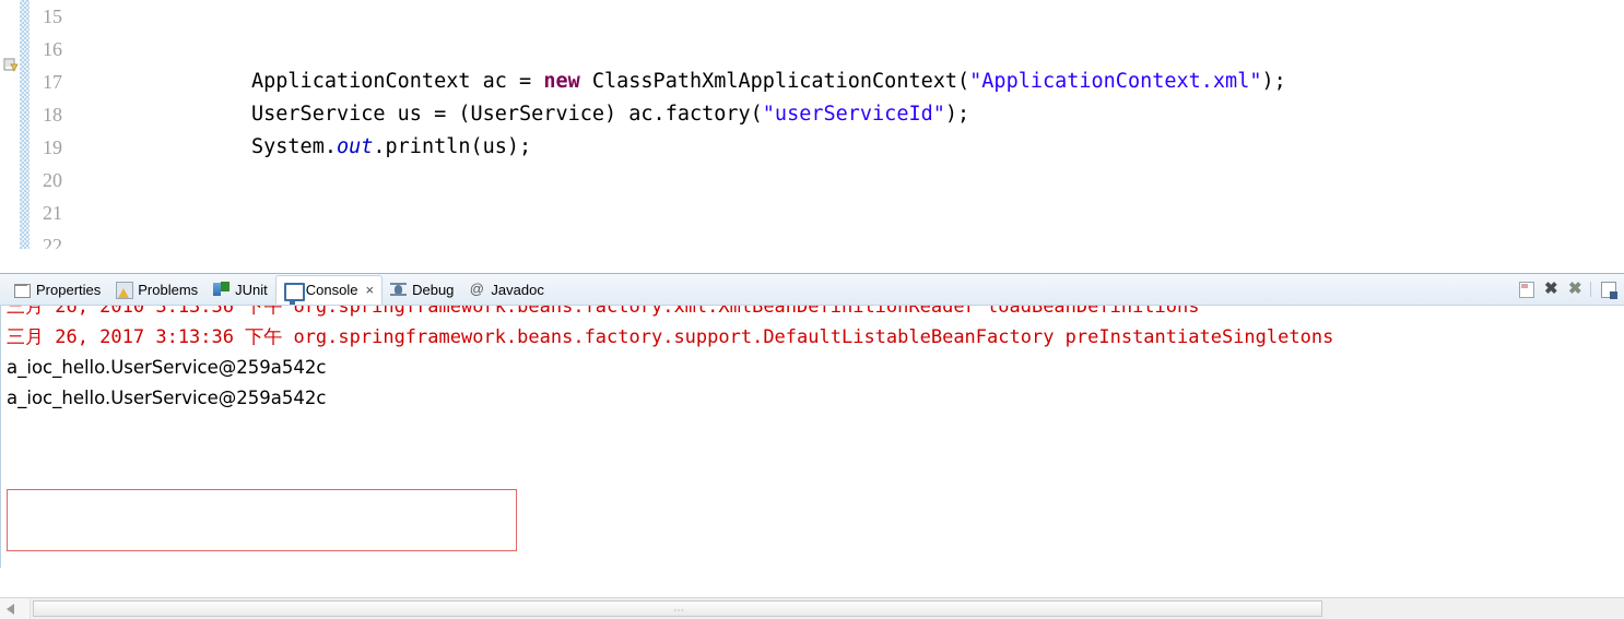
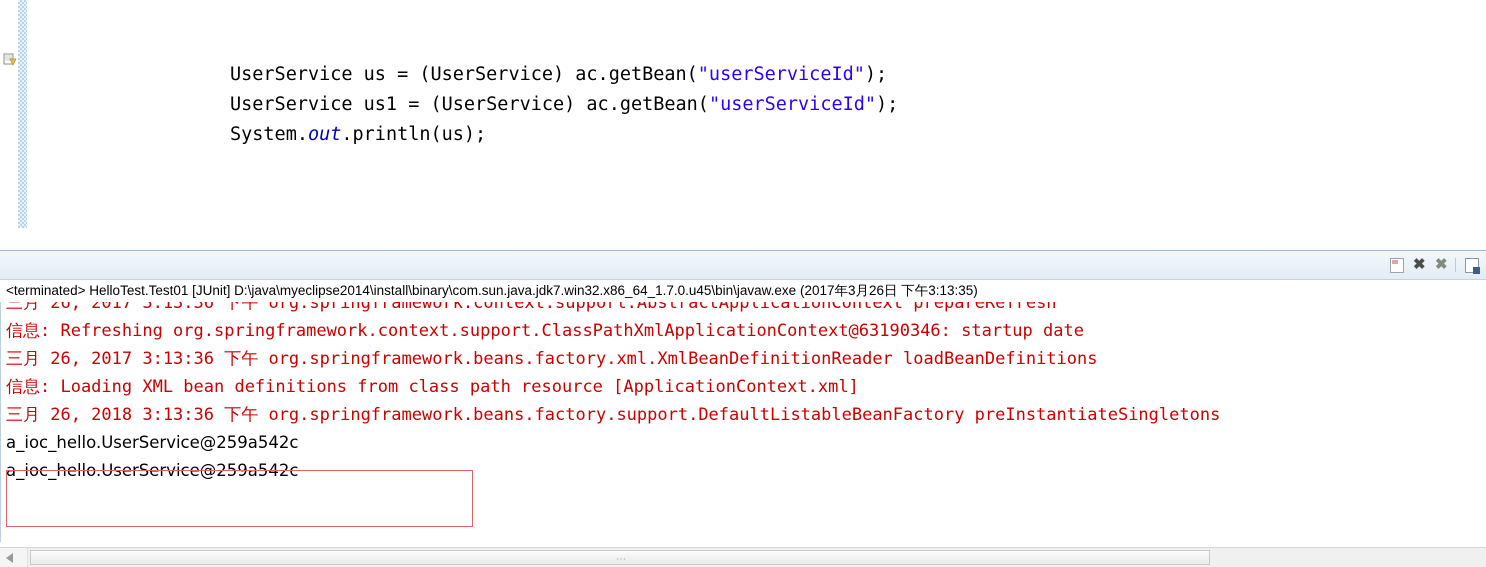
- 15
- 16
- 17
- 18
- 19
- 20
- 21
- 22
- ApplicationContext ac = new ClassPathXmlApplicationContext("ApplicationContext.xml");
- UserService us = (UserService) ac.factory("userServiceId");
+ UserService us = (UserService) ac.getBean("userServiceId");
+ UserService us1 = (UserService) ac.getBean("userServiceId");
  System.out.println(us);
- Properties
- Problems
- JUnit
- Console
- ×
- Debug
- @
- Javadoc
  ✖
  ✖
+ <terminated> HelloTest.Test01 [JUnit] D:\java\myeclipse2014\install\binary\com.sun.java.jdk7.win32.x86_64_1.7.0.u45\bin\javaw.exe (2017年3月26日 下午3:13:35)
+ 三月 26, 2017 3:13:36 下午 org.springframework.context.support.AbstractApplicationContext prepareRefresh
+ 信息: Refreshing org.springframework.context.support.ClassPathXmlApplicationContext@63190346: startup date
- 三月 26, 2010 3:13:36 下午 org.springframework.beans.factory.xml.XmlBeanDefinitionReader loadBeanDefinitions
+ 三月 26, 2017 3:13:36 下午 org.springframework.beans.factory.xml.XmlBeanDefinitionReader loadBeanDefinitions
+ 信息: Loading XML bean definitions from class path resource [ApplicationContext.xml]
- 三月 26, 2017 3:13:36 下午 org.springframework.beans.factory.support.DefaultListableBeanFactory preInstantiateSingletons
+ 三月 26, 2018 3:13:36 下午 org.springframework.beans.factory.support.DefaultListableBeanFactory preInstantiateSingletons
  a_ioc_hello.UserService@259a542c
  a_ioc_hello.UserService@259a542c
  ⋯
